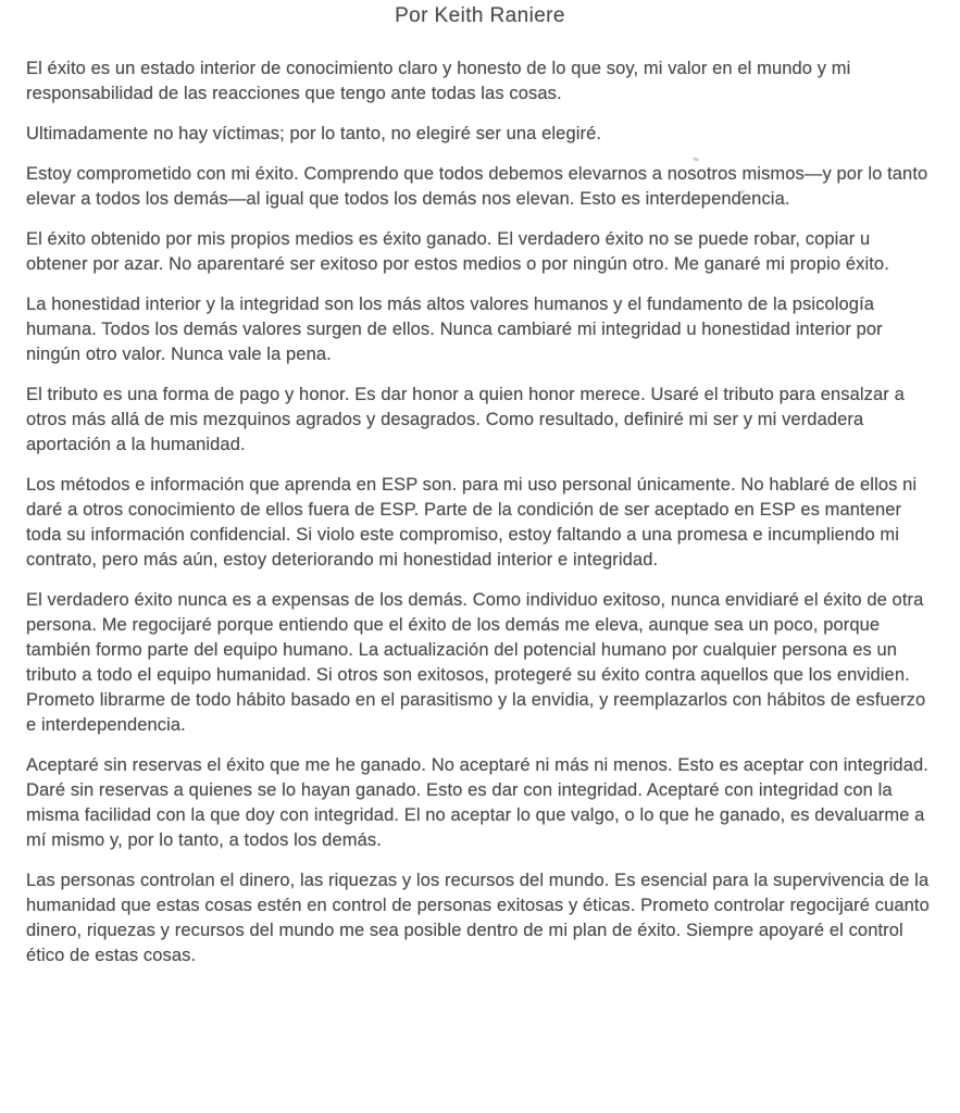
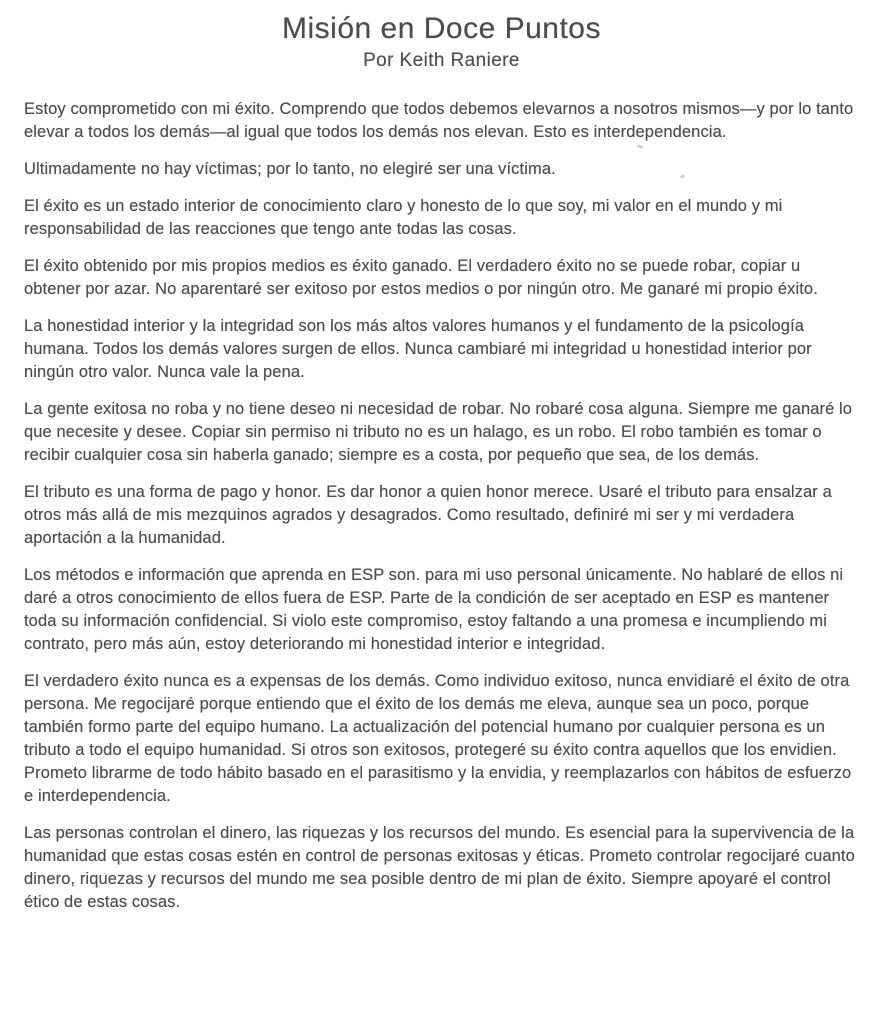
+ Misión en Doce Puntos
  Por Keith Raniere
- El éxito es un estado interior de conocimiento claro y honesto de lo que soy, mi valor en el mundo y mi responsabilidad de las reacciones que tengo ante todas las cosas.
+ Estoy comprometido con mi éxito. Comprendo que todos debemos elevarnos a nosotros mismos—y por lo tanto elevar a todos los demás—al igual que todos los demás nos elevan. Esto es interdependencia.
- Ultimadamente no hay víctimas; por lo tanto, no elegiré ser una elegiré.
+ Ultimadamente no hay víctimas; por lo tanto, no elegiré ser una víctima.
- Estoy comprometido con mi éxito. Comprendo que todos debemos elevarnos a nosotros mismos—y por lo tanto elevar a todos los demás—al igual que todos los demás nos elevan. Esto es interdependencia.
+ El éxito es un estado interior de conocimiento claro y honesto de lo que soy, mi valor en el mundo y mi responsabilidad de las reacciones que tengo ante todas las cosas.
  El éxito obtenido por mis propios medios es éxito ganado. El verdadero éxito no se puede robar, copiar u obtener por azar. No aparentaré ser exitoso por estos medios o por ningún otro. Me ganaré mi propio éxito.
  La honestidad interior y la integridad son los más altos valores humanos y el fundamento de la psicología humana. Todos los demás valores surgen de ellos. Nunca cambiaré mi integridad u honestidad interior por ningún otro valor. Nunca vale la pena.
+ La gente exitosa no roba y no tiene deseo ni necesidad de robar. No robaré cosa alguna. Siempre me ganaré lo que necesite y desee. Copiar sin permiso ni tributo no es un halago, es un robo. El robo también es tomar o recibir cualquier cosa sin haberla ganado; siempre es a costa, por pequeño que sea, de los demás.
  El tributo es una forma de pago y honor. Es dar honor a quien honor merece. Usaré el tributo para ensalzar a otros más allá de mis mezquinos agrados y desagrados. Como resultado, definiré mi ser y mi verdadera aportación a la humanidad.
  Los métodos e información que aprenda en ESP son. para mi uso personal únicamente. No hablaré de ellos ni daré a otros conocimiento de ellos fuera de ESP. Parte de la condición de ser aceptado en ESP es mantener toda su información confidencial. Si violo este compromiso, estoy faltando a una promesa e incumpliendo mi contrato, pero más aún, estoy deteriorando mi honestidad interior e integridad.
  El verdadero éxito nunca es a expensas de los demás. Como individuo exitoso, nunca envidiaré el éxito de otra persona. Me regocijaré porque entiendo que el éxito de los demás me eleva, aunque sea un poco, porque también formo parte del equipo humano. La actualización del potencial humano por cualquier persona es un tributo a todo el equipo humanidad. Si otros son exitosos, protegeré su éxito contra aquellos que los envidien. Prometo librarme de todo hábito basado en el parasitismo y la envidia, y reemplazarlos con hábitos de esfuerzo e interdependencia.
- Aceptaré sin reservas el éxito que me he ganado. No aceptaré ni más ni menos. Esto es aceptar con integridad. Daré sin reservas a quienes se lo hayan ganado. Esto es dar con integridad. Aceptaré con integridad con la misma facilidad con la que doy con integridad. El no aceptar lo que valgo, o lo que he ganado, es devaluarme a mí mismo y, por lo tanto, a todos los demás.
  Las personas controlan el dinero, las riquezas y los recursos del mundo. Es esencial para la supervivencia de la humanidad que estas cosas estén en control de personas exitosas y éticas. Prometo controlar regocijaré cuanto dinero, riquezas y recursos del mundo me sea posible dentro de mi plan de éxito. Siempre apoyaré el control ético de estas cosas.
